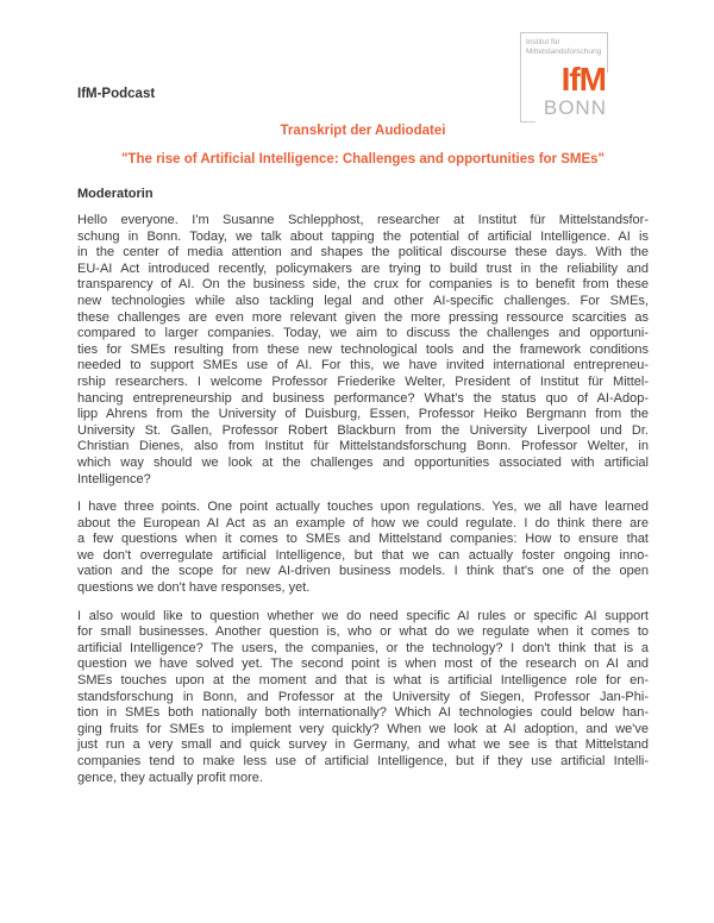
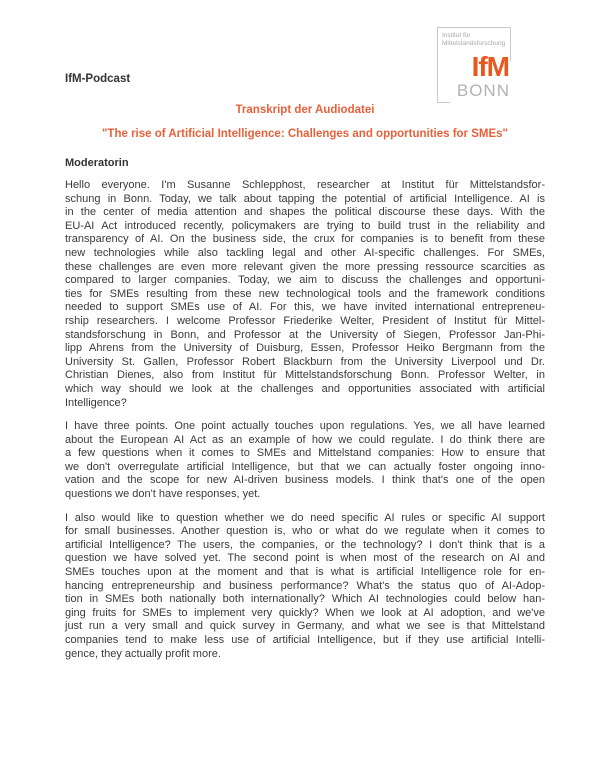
  IfM
  BONN
  IfM-Podcast
  Transkript der Audiodatei
  "The rise of Artificial Intelligence: Challenges and opportunities for SMEs"
  Moderatorin
  Hello everyone. I'm Susanne Schlepphost, researcher at Institut für Mittelstandsfor-
  schung in Bonn. Today, we talk about tapping the potential of artificial Intelligence. AI is
  in the center of media attention and shapes the political discourse these days. With the
  EU-AI Act introduced recently, policymakers are trying to build trust in the reliability and
  transparency of AI. On the business side, the crux for companies is to benefit from these
  new technologies while also tackling legal and other AI-specific challenges. For SMEs,
  these challenges are even more relevant given the more pressing ressource scarcities as
  compared to larger companies. Today, we aim to discuss the challenges and opportuni-
  ties for SMEs resulting from these new technological tools and the framework conditions
  needed to support SMEs use of AI. For this, we have invited international entrepreneu-
  rship researchers. I welcome Professor Friederike Welter, President of Institut für Mittel-
- hancing entrepreneurship and business performance? What's the status quo of AI-Adop-
+ standsforschung in Bonn, and Professor at the University of Siegen, Professor Jan-Phi-
  lipp Ahrens from the University of Duisburg, Essen, Professor Heiko Bergmann from the
  University St. Gallen, Professor Robert Blackburn from the University Liverpool und Dr.
  Christian Dienes, also from Institut für Mittelstandsforschung Bonn. Professor Welter, in
  which way should we look at the challenges and opportunities associated with artificial
  Intelligence?
  I have three points. One point actually touches upon regulations. Yes, we all have learned
  about the European AI Act as an example of how we could regulate. I do think there are
  a few questions when it comes to SMEs and Mittelstand companies: How to ensure that
  we don't overregulate artificial Intelligence, but that we can actually foster ongoing inno-
  vation and the scope for new AI-driven business models. I think that's one of the open
  questions we don't have responses, yet.
  I also would like to question whether we do need specific AI rules or specific AI support
  for small businesses. Another question is, who or what do we regulate when it comes to
  artificial Intelligence? The users, the companies, or the technology? I don't think that is a
  question we have solved yet. The second point is when most of the research on AI and
  SMEs touches upon at the moment and that is what is artificial Intelligence role for en-
- standsforschung in Bonn, and Professor at the University of Siegen, Professor Jan-Phi-
+ hancing entrepreneurship and business performance? What's the status quo of AI-Adop-
  tion in SMEs both nationally both internationally? Which AI technologies could below han-
  ging fruits for SMEs to implement very quickly? When we look at AI adoption, and we've
  just run a very small and quick survey in Germany, and what we see is that Mittelstand
  companies tend to make less use of artificial Intelligence, but if they use artificial Intelli-
  gence, they actually profit more.
